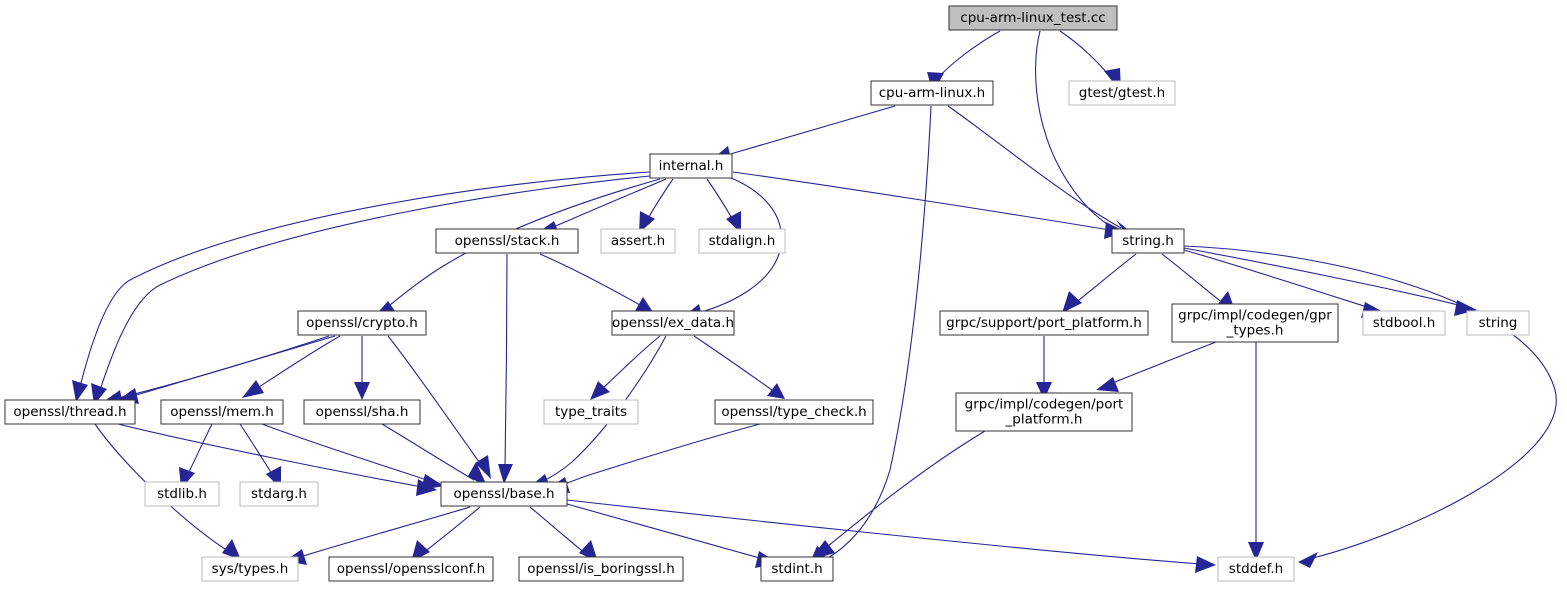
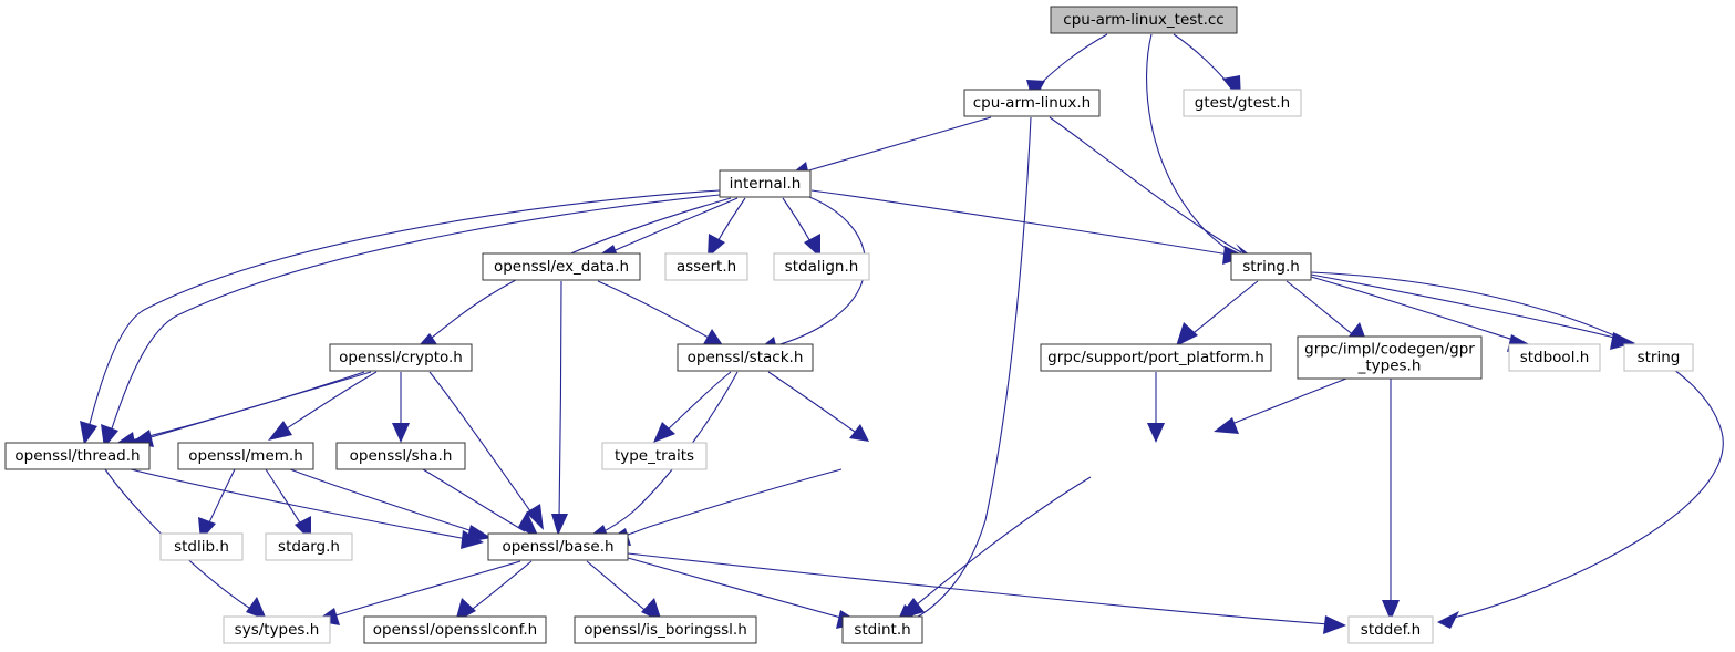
  cpu-arm-linux_test.cc
  cpu-arm-linux.h
  gtest/gtest.h
  internal.h
- openssl/stack.h
+ openssl/ex_data.h
  assert.h
  stdalign.h
  string.h
  openssl/crypto.h
- openssl/ex_data.h
+ openssl/stack.h
  grpc/support/port_platform.h
  grpc/impl/codegen/gpr
  _types.h
  stdbool.h
  string
  openssl/thread.h
  openssl/mem.h
  openssl/sha.h
  type_traits
- openssl/type_check.h
- grpc/impl/codegen/port
- _platform.h
  stdlib.h
  stdarg.h
  openssl/base.h
  sys/types.h
  openssl/opensslconf.h
  openssl/is_boringssl.h
  stdint.h
  stddef.h
